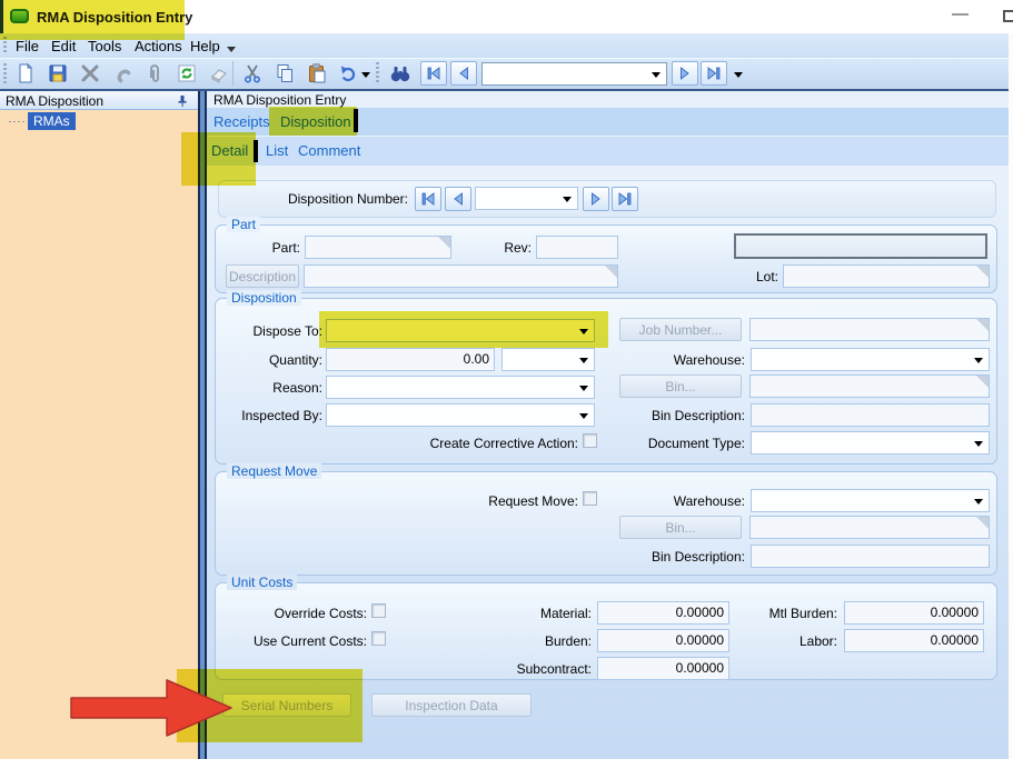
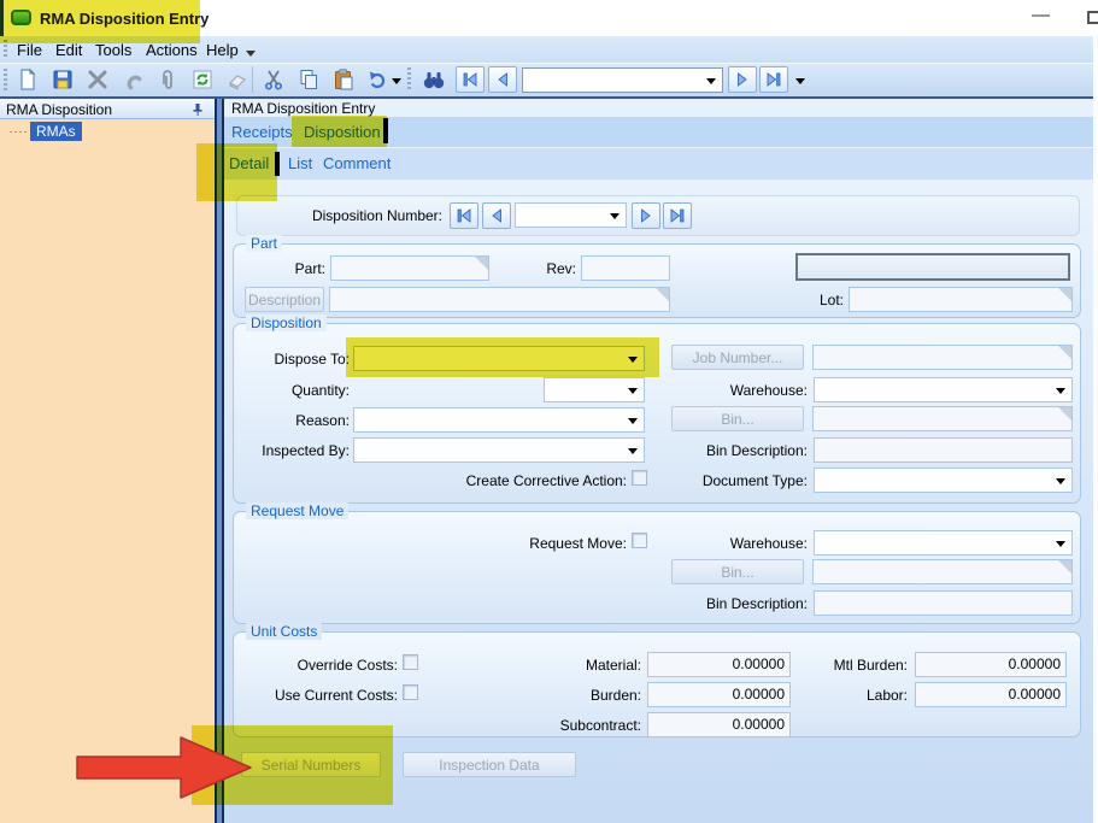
  —
  File
  Edit
  Tools
  Actions
  Help
  RMA Disposition
  RMAs
  RMA Disposition Entry
  Receipts
  List
  Comment
  Disposition Number:
  Part
  Part:
  Rev:
  Description
  Lot:
  Disposition
  Dispose To
  Job Number...
  Quantity:
- 0.00
  Warehouse:
  Reason:
  Bin...
  Inspected By:
  Bin Description:
  Create Corrective Action:
  Document Type:
  Request Move
  Request Move:
  Warehouse:
  Bin...
  Bin Description:
  Unit Costs
  Override Costs:
  Material:
  0.00000
  Mtl Burden:
  0.00000
  Use Current Costs:
  Burden:
  0.00000
  Labor:
  0.00000
  Subcontract:
  0.00000
  Inspection Data
